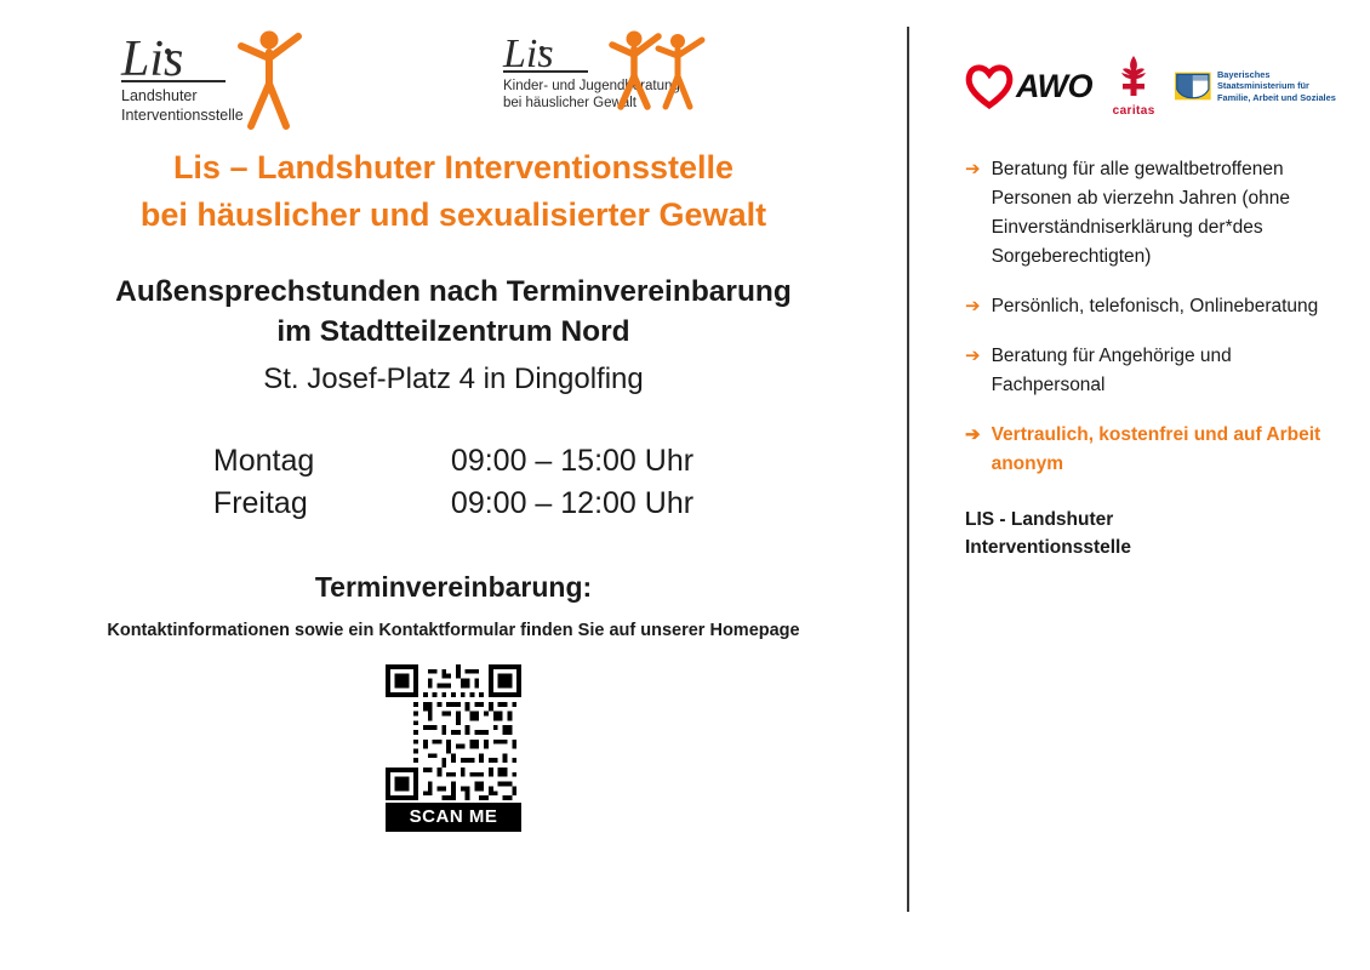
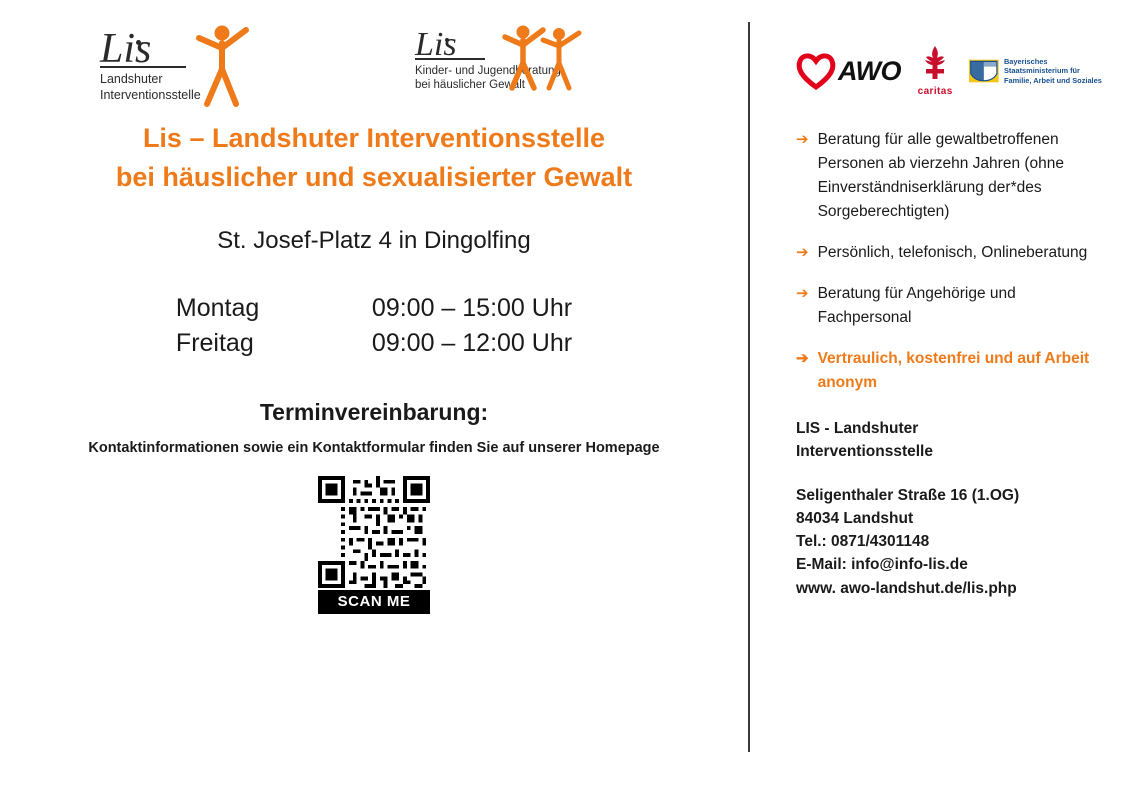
  Lis
  Landshuter
  Interventionsstelle
  Lis
  Kinder- und Jugendratun
  bei häuslicher Gewlt
  Lis – Landshuter Interventionsstelle
  bei häuslicher und sexualisierter Gewalt
- Außensprechstunden nach Terminvereinbarung
- im Stadtteilzentrum Nord
  St. Josef-Platz 4 in Dingolfing
  Montag	09:00 – 15:00 Uhr
  Freitag	09:00 – 12:00 Uhr
  Terminvereinbarung:
  Kontaktinformationen sowie ein Kontaktformular finden Sie auf unserer Homepage
  SCAN ME
  AWO
  caritas
  Bayerisches Staatsministerium für
  Familie, Arbeit und Soziales
  ➔
  Beratung für alle gewaltbetroffenen Personen ab vierzehn Jahren (ohne Einverständniserklärung der*des Sorgeberechtigten)
  ➔
  Persönlich, telefonisch, Onlineberatung
  ➔
  Beratung für Angehörige und Fachpersonal
  ➔
  Vertraulich, kostenfrei und auf Arbeit anonym
  LIS - Landshuter
  Interventionsstelle
+ Seligenthaler Straße 16 (1.OG)
+ 84034 Landshut
+ Tel.: 0871/4301148
+ E-Mail: info@info-lis.de
+ www. awo-landshut.de/lis.php
